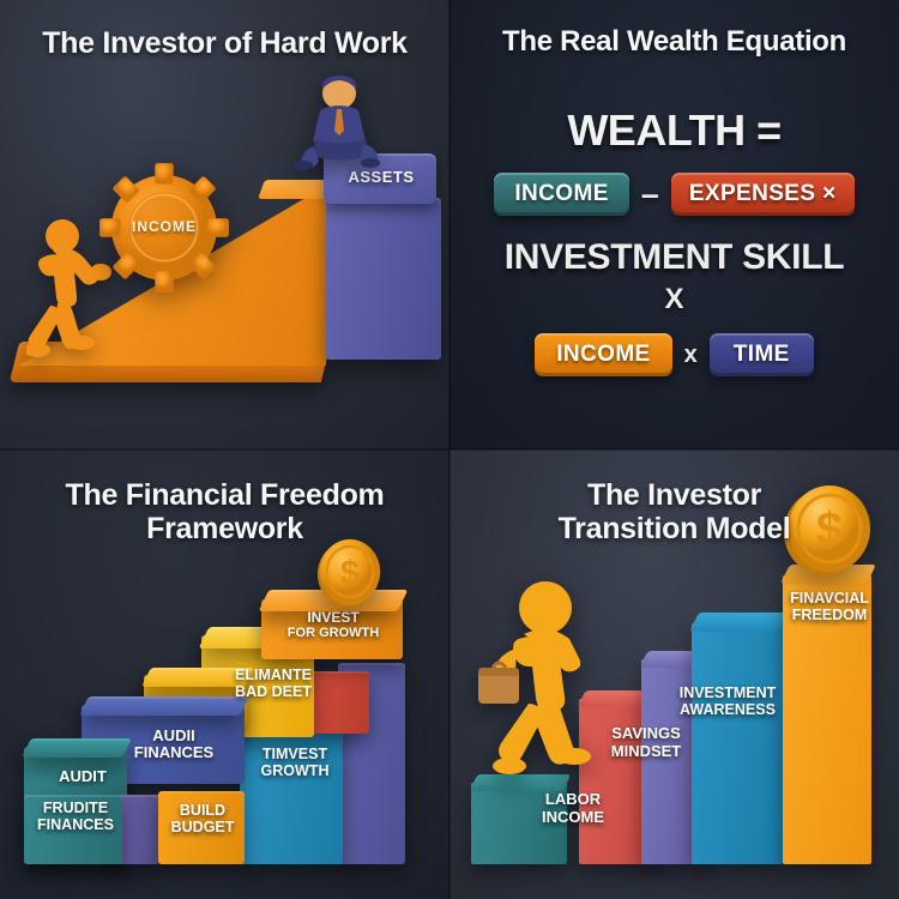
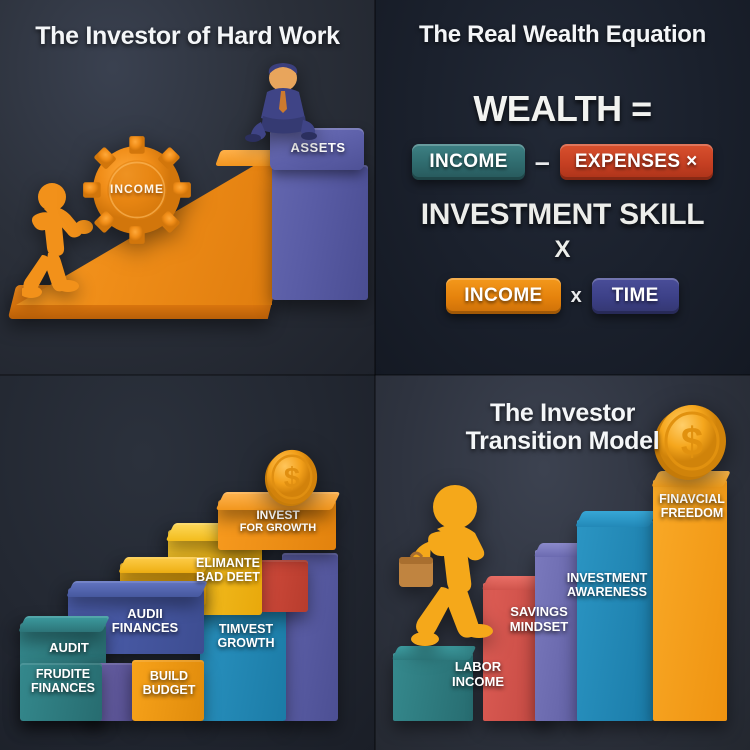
  The Investor of Hard Work
  ASSETS
  INCOME
  The Real Wealth Equation
  WEALTH =
  INCOME
  –
  EXPENSES ×
  INVESTMENT SKILL
  X
  INCOME
  x
  TIME
- The Financial Freedom
- Framework
  $
  INVEST
  FOR GROWTH
  ELIMANTE
  BAD DEET
  TIMVEST
  GROWTH
  AUDII
  FINANCES
  AUDIT
  FRUDITE
  FINANCES
  BUILD
  BUDGET
  The Investor
  Transition Model
  $
  LABOR
  INCOME
  SAVINGS
  MINDSET
  INVESTMENT
  AWARENESS
  FINAVCIAL
  FREEDOM
